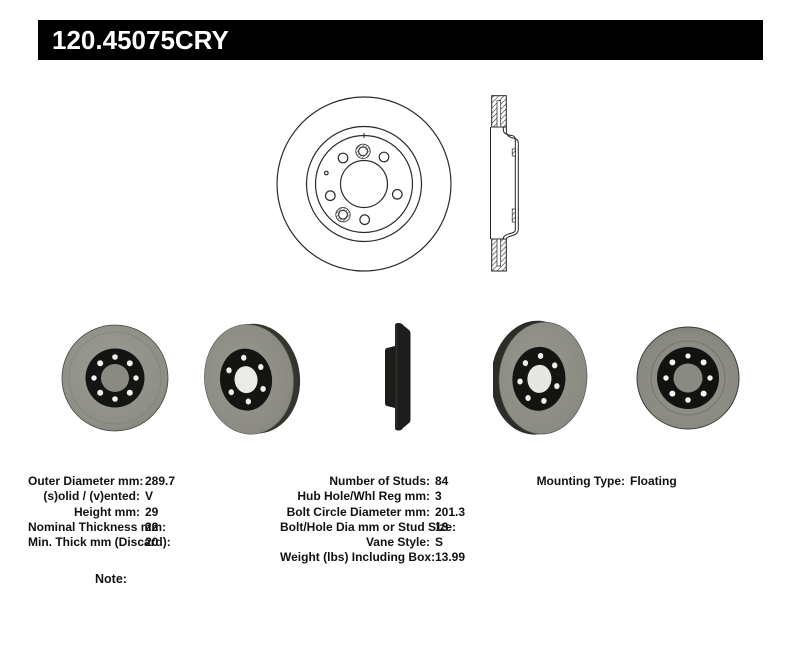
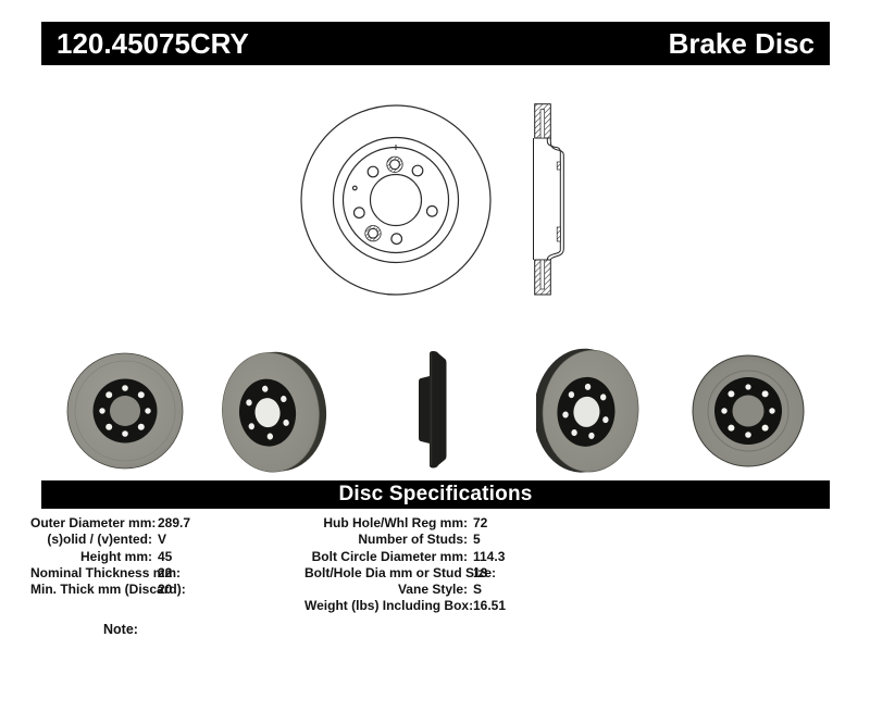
  120.45075CRY
+ Brake Disc
+ Disc Specifications
  Outer Diameter mm
  289.7
  (s)olid / (v)ented:
  V
  Height mm:
- 29
+ 45
  Nominal Thickness
  22
  Min. Thick mm (Dis
  20
- Number of Studs:
+ Hub Hole/Whl Reg mm:
- 84
+ 72
- Hub Hole/Whl Reg mm:
+ Number of Studs:
- 3
+ 5
  Bolt Circle Diameter mm:
- 201.3
+ 114.3
  Bolt/Hole Dia mm or Stud
  13
  Vane Style:
  S
  Weight (lbs) Including Box
- 13.99
+ 16.51
- Mounting Type:
- Floating
  Note:
